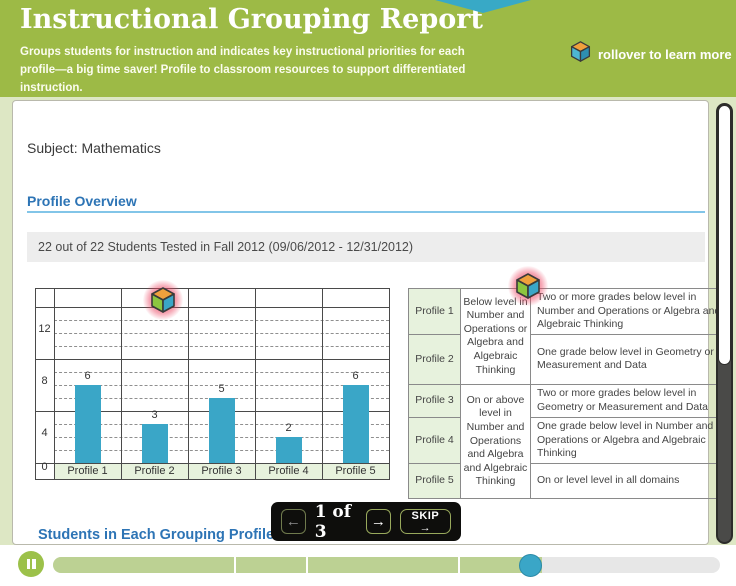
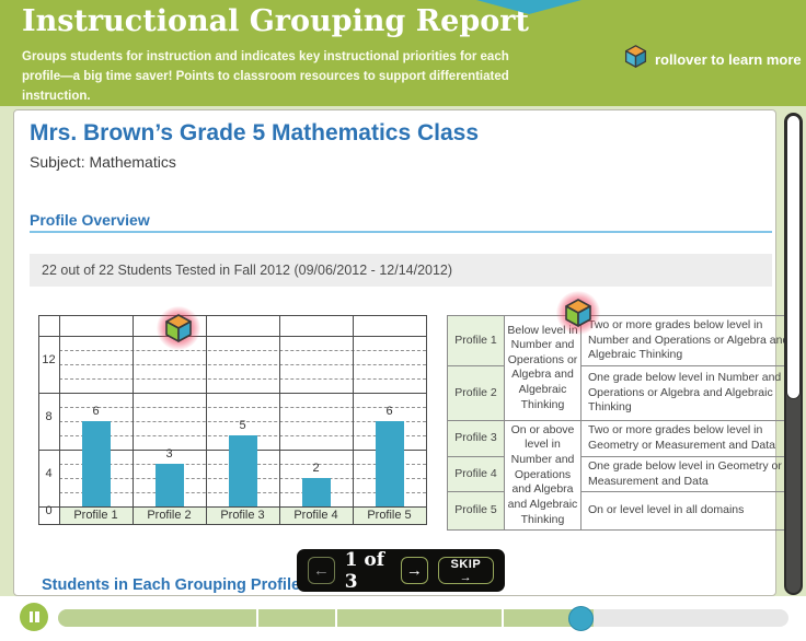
  Instructional Grouping Report
- Groups students for instruction and indicates key instructional priorities for each profile—a big time saver! Profile to classroom resources to support differentiated instruction.
+ Groups students for instruction and indicates key instructional priorities for each profile—a big time saver! Points to classroom resources to support differentiated instruction.
  rollover to learn more
+ Mrs. Brown’s Grade 5 Mathematics Class
  Subject: Mathematics
  Profile Overview
- 22 out of 22 Students Tested in Fall 2012 (09/06/2012 - 12/31/2012)
+ 22 out of 22 Students Tested in Fall 2012 (09/06/2012 - 12/14/2012)
  6
  Profile 1
  3
  Profile 2
  5
  Profile 3
  2
  Profile 4
  6
  Profile 5
  12
  8
  4
  0
  Profile 1	Below leve Number and Operations or Algebra and Algebraic Thinking	wo or more grades below level in Number and Operations or Algebra an Algebraic Thinking
- Profile 2	One grade below level in Geometry or Measurement and Data
+ Profile 2	One grade below level in Number and Operations or Algebra and Algebraic Thinking
  Profile 3	On or above level in Number and Operations and Algebra and Algebraic Thinking	Two or more grades below level in Geometry or Measurement and Data
- Profile 4	One grade below level in Number and Operations or Algebra and Algebraic Thinking
+ Profile 4	One grade below level in Geometry or Measurement and Data
  Profile 5	On or level level in all domains
  Students in Each Grouping Profile
  ←
  1 of 3
  →
  SKIP →
